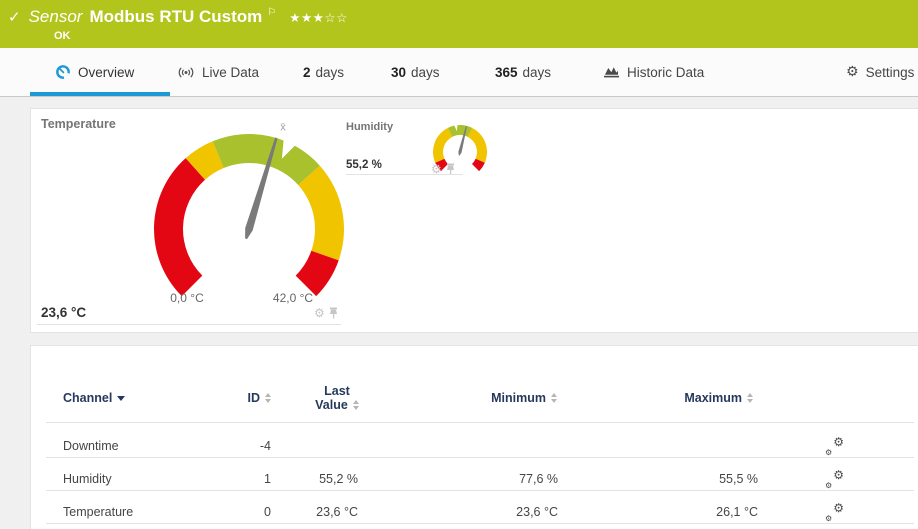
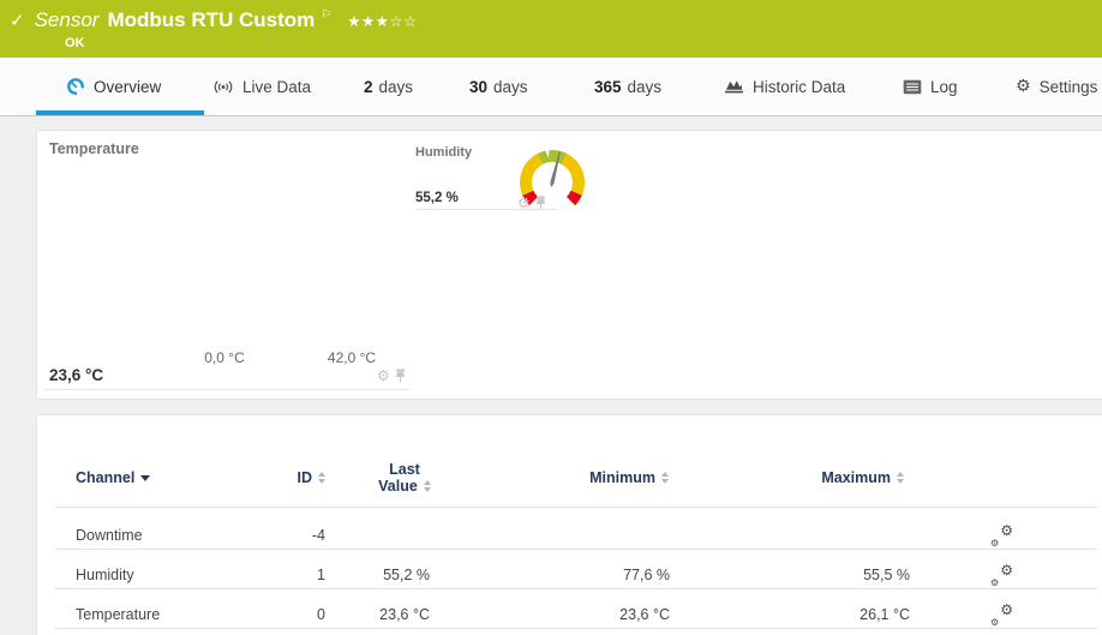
  ✓
  Sensor
  Modbus RTU Custom
  ⚐
  ★★★☆☆
  OK
  Overview
  Live Data
  2
  days
  30
  days
  365
  days
  Historic Data
+ Log
  ⚙
  Settings
  Temperature
- x̄
  0,0 °C
  42,0 °C
  23,6 °C
  ⚙
  Humidity
  55,2 %
  ⚙
  Channel
  ID
  Last
  Value
  Minimum
  Maximum
  Downtime
  -4
  ⚙
  ⚙
  Humidity
  1
  55,2 %
  77,6 %
  55,5 %
  ⚙
  ⚙
  Temperature
  0
  23,6 °C
  23,6 °C
  26,1 °C
  ⚙
  ⚙
